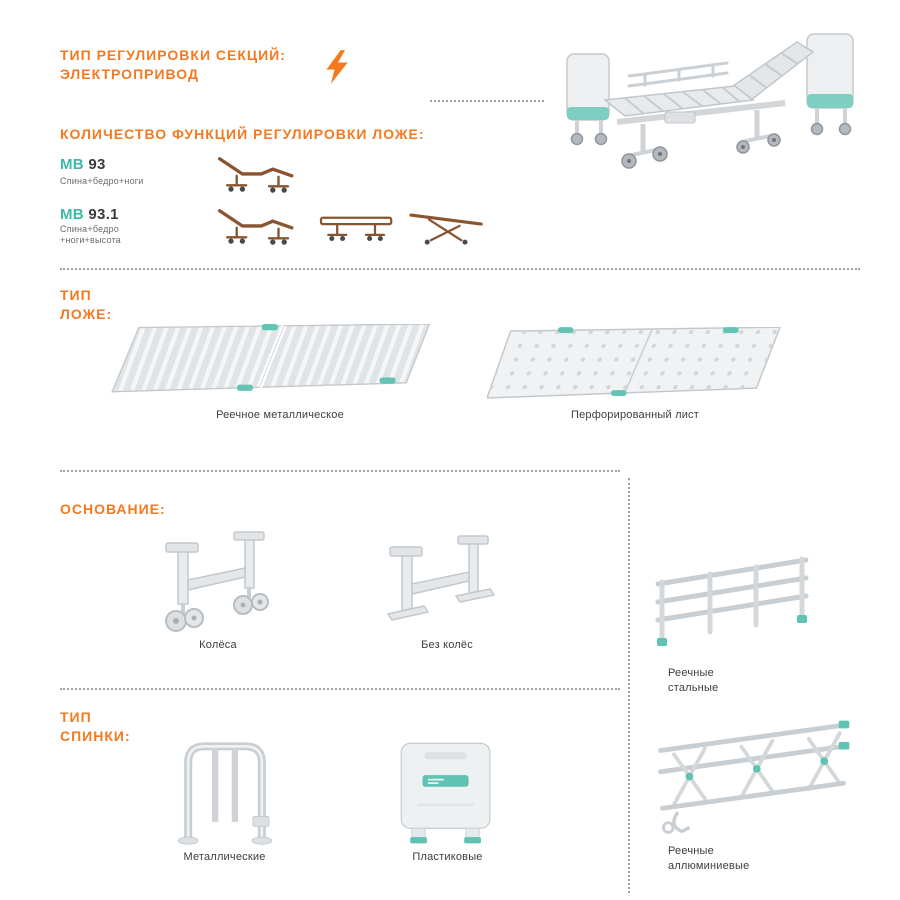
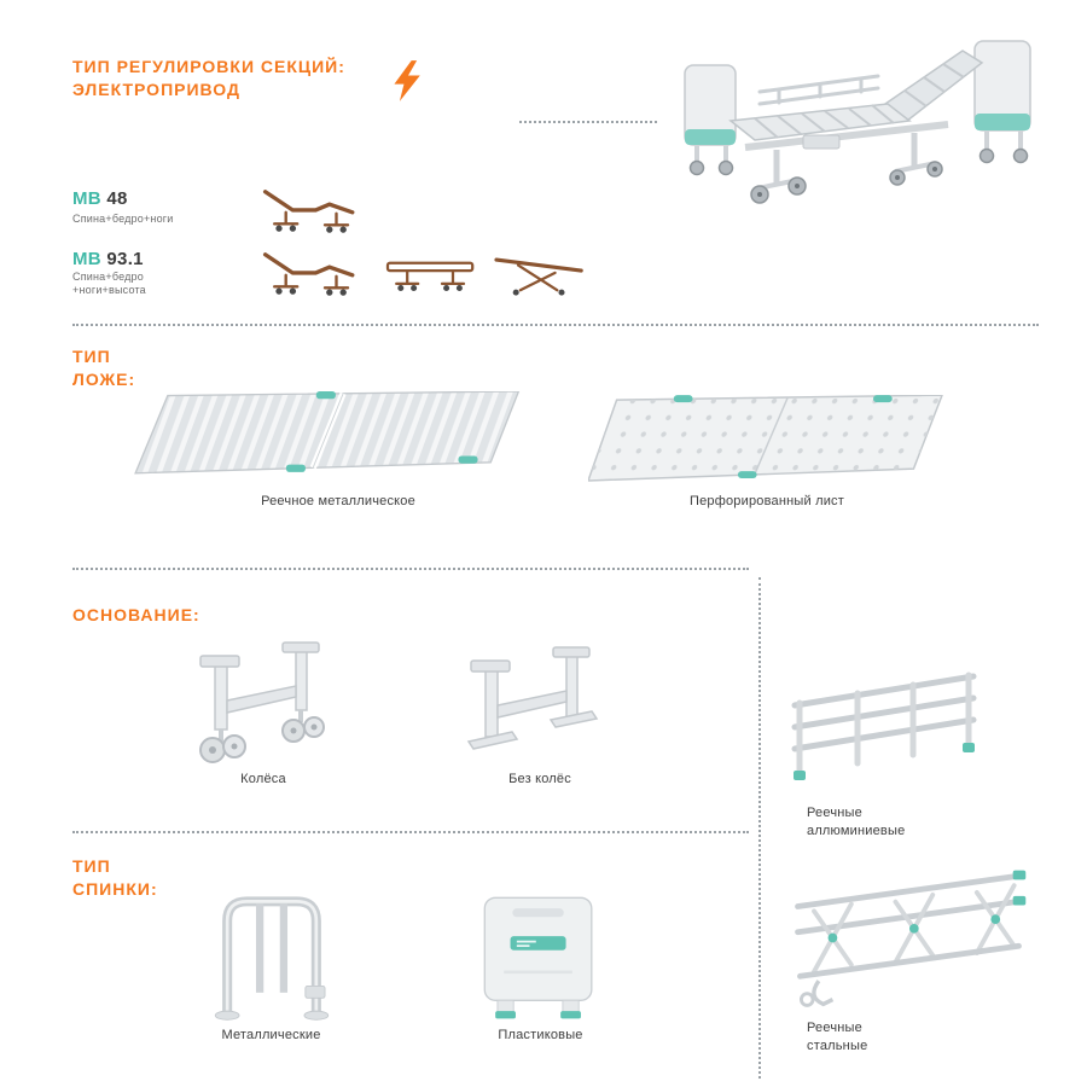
  ТИП РЕГУЛИРОВКИ СЕКЦИЙ:
  ЭЛЕКТРОПРИВОД
- КОЛИЧЕСТВО ФУНКЦИЙ РЕГУЛИРОВКИ ЛОЖЕ:
- МВ 93
+ МВ 48
  Спина+бедро+ноги
  МВ 93.1
  Спина+бедро
  +ноги+высота
  ТИП
  ЛОЖЕ:
  Реечное металлическое
  Перфорированный лист
  ОСНОВАНИЕ:
  Колёса
  Без колёс
  ТИП
  СПИНКИ:
  Металлические
  Пластиковые
  Реечные
- стальные
+ аллюминиевые
  Реечные
- аллюминиевые
+ стальные
